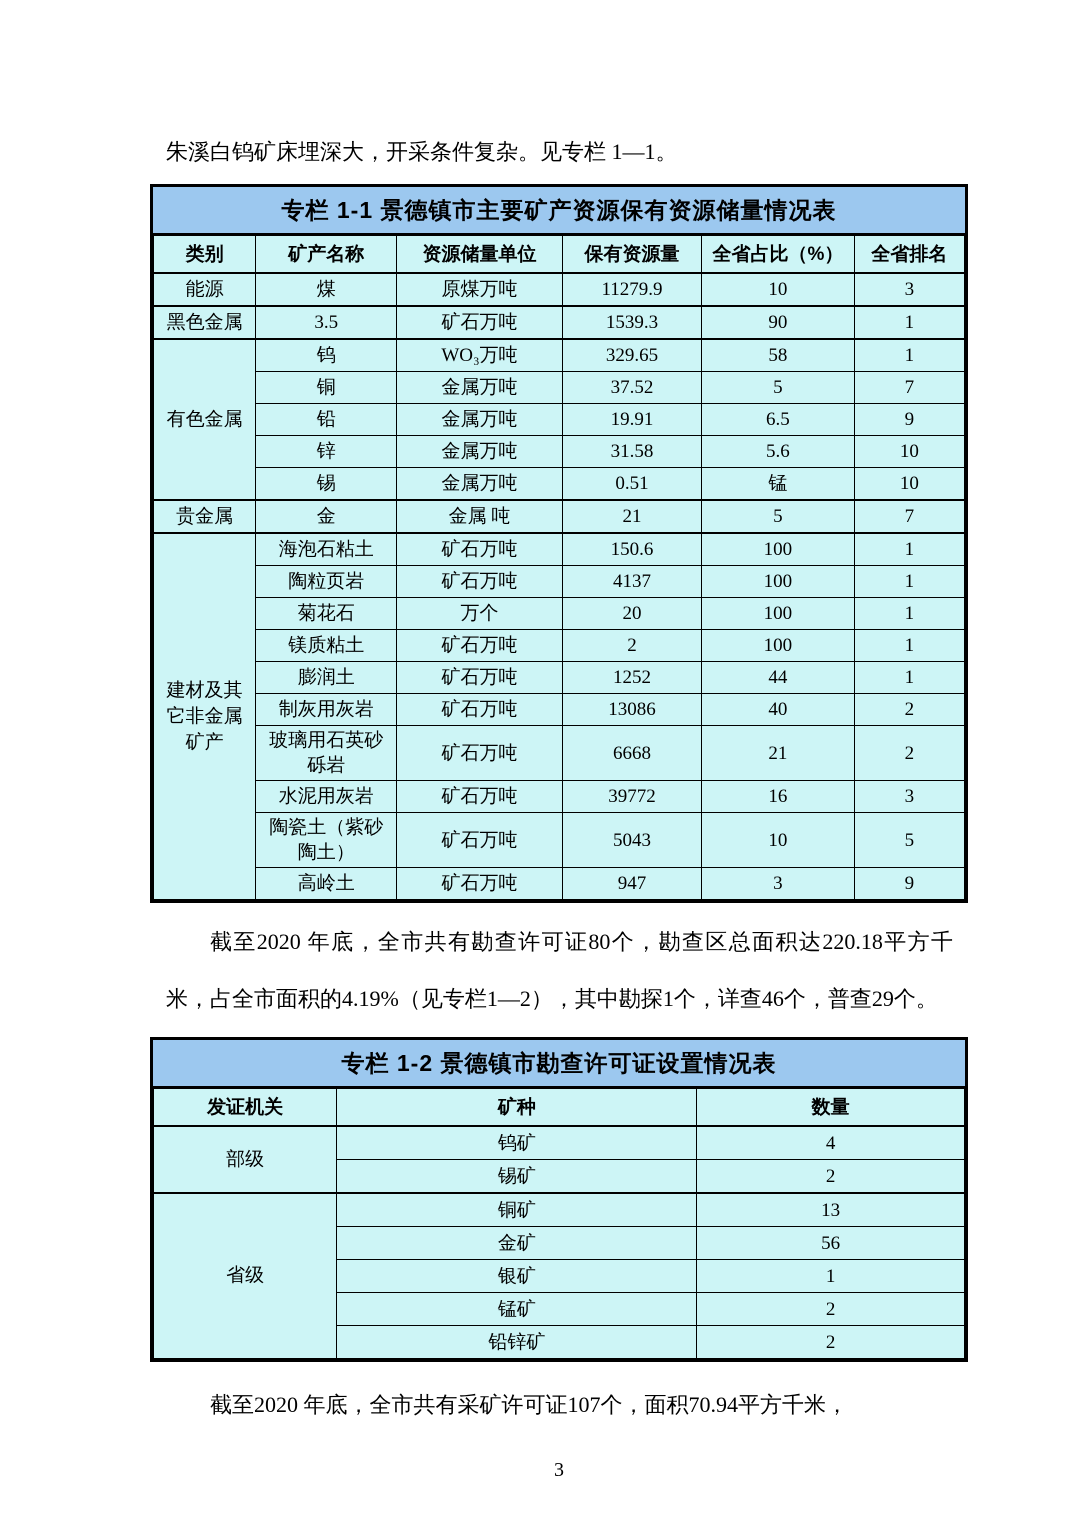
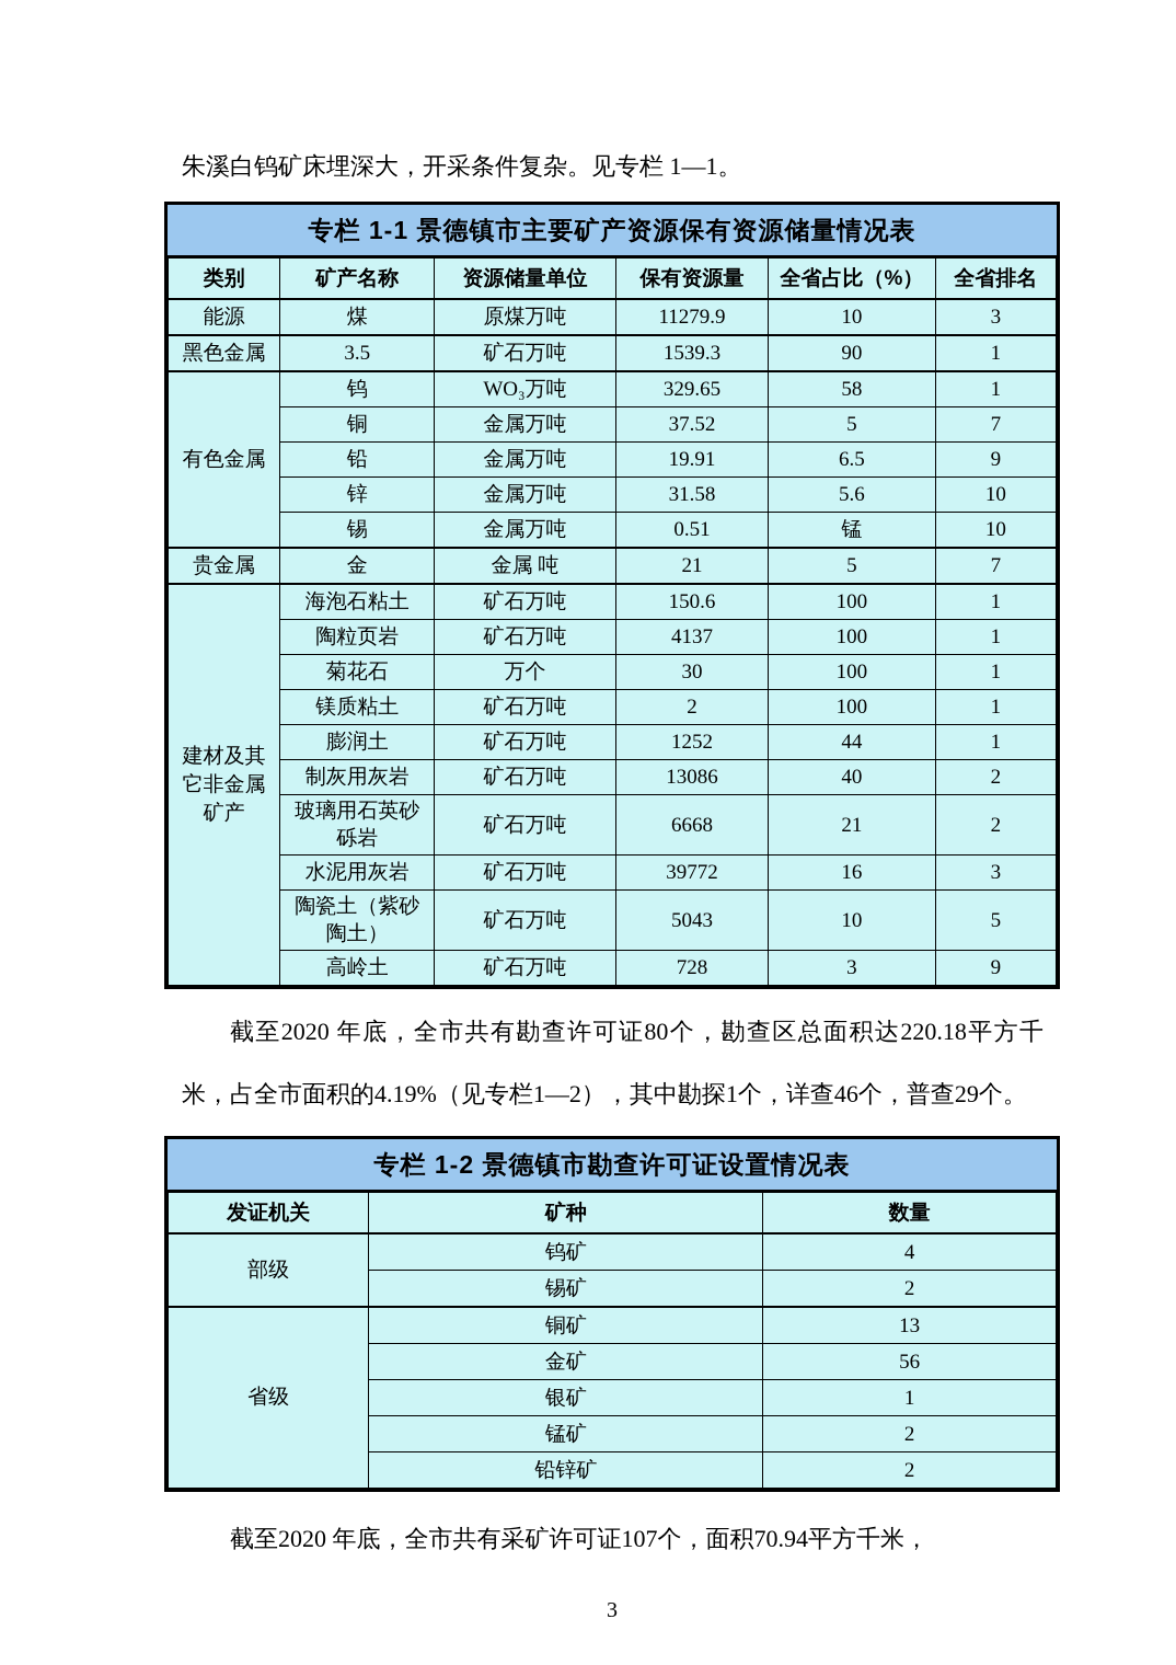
  朱溪白钨矿床埋深大，开采条件复杂。见专栏 1—1。
  专栏 1-1 景德镇市主要矿产资源保有资源储量情况表
  类别	矿产名称	资源储量单位	保有资源量	全省占比（%）	全省排名
  能源	煤	原煤万吨	11279.9	10	3
  黑色金属	3.5	矿石万吨	1539.3	90	1
  有色金属	钨	WO₃万吨	329.65	58	1
  铜	金属万吨	37.52	5	7
  铅	金属万吨	19.91	6.5	9
  锌	金属万吨	31.58	5.6	10
  锡	金属万吨	0.51	锰	10
  贵金属	金	金属 吨	21	5	7
  建材及其它非金属矿产	海泡石粘土	矿石万吨	150.6	100	1
  陶粒页岩	矿石万吨	4137	100	1
- 菊花石	万个	20	100	1
+ 菊花石	万个	30	100	1
  镁质粘土	矿石万吨	2	100	1
  膨润土	矿石万吨	1252	44	1
  制灰用灰岩	矿石万吨	13086	40	2
  玻璃用石英砂砾岩	矿石万吨	6668	21	2
  水泥用灰岩	矿石万吨	39772	16	3
  陶瓷土（紫砂陶土）	矿石万吨	5043	10	5
- 高岭土	矿石万吨	947	3	9
+ 高岭土	矿石万吨	728	3	9
  截至2020 年底，全市共有勘查许可证80个，勘查区总面积达220.18平方千米，占全市面积的4.19%（见专栏1—2），其中勘探1个，详查46个，普查29个。
  专栏 1-2 景德镇市勘查许可证设置情况表
  发证机关	矿种	数量
  部级	钨矿	4
  锡矿	2
  省级	铜矿	13
  金矿	56
  银矿	1
  锰矿	2
  铅锌矿	2
  截至2020 年底，全市共有采矿许可证107个，面积70.94平方千米，
  3
